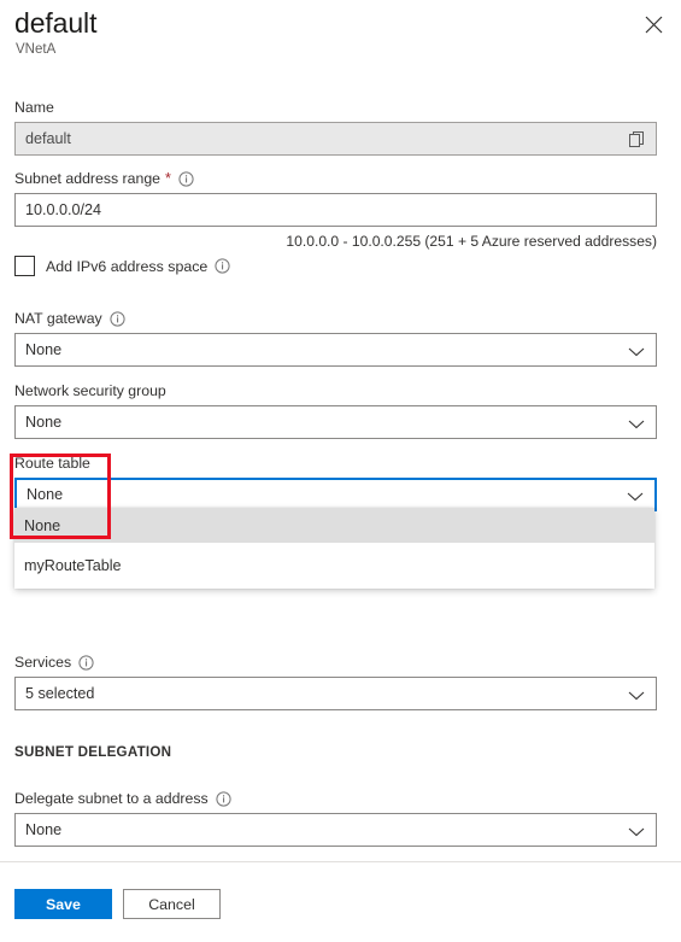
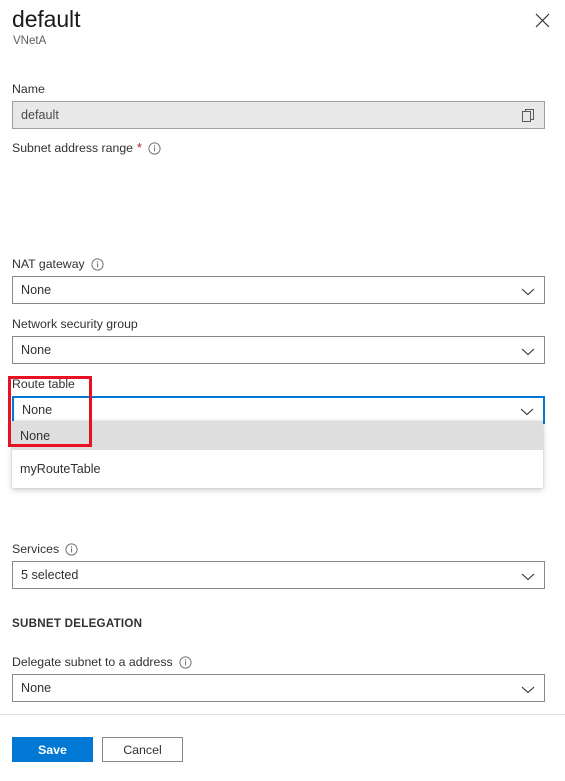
  default
  VNetA
  Name
  default
  Subnet address range
  *
- 10.0.0.0/24
- 10.0.0.0 - 10.0.0.255 (251 + 5 Azure reserved addresses)
- Add IPv6 address space
  NAT gateway
  None
  Network security group
  None
  Route table
  None
  None
  myRouteTable
  Services
  5 selected
  SUBNET DELEGATION
  Delegate subnet to a address
  None
  Save
  Cancel
